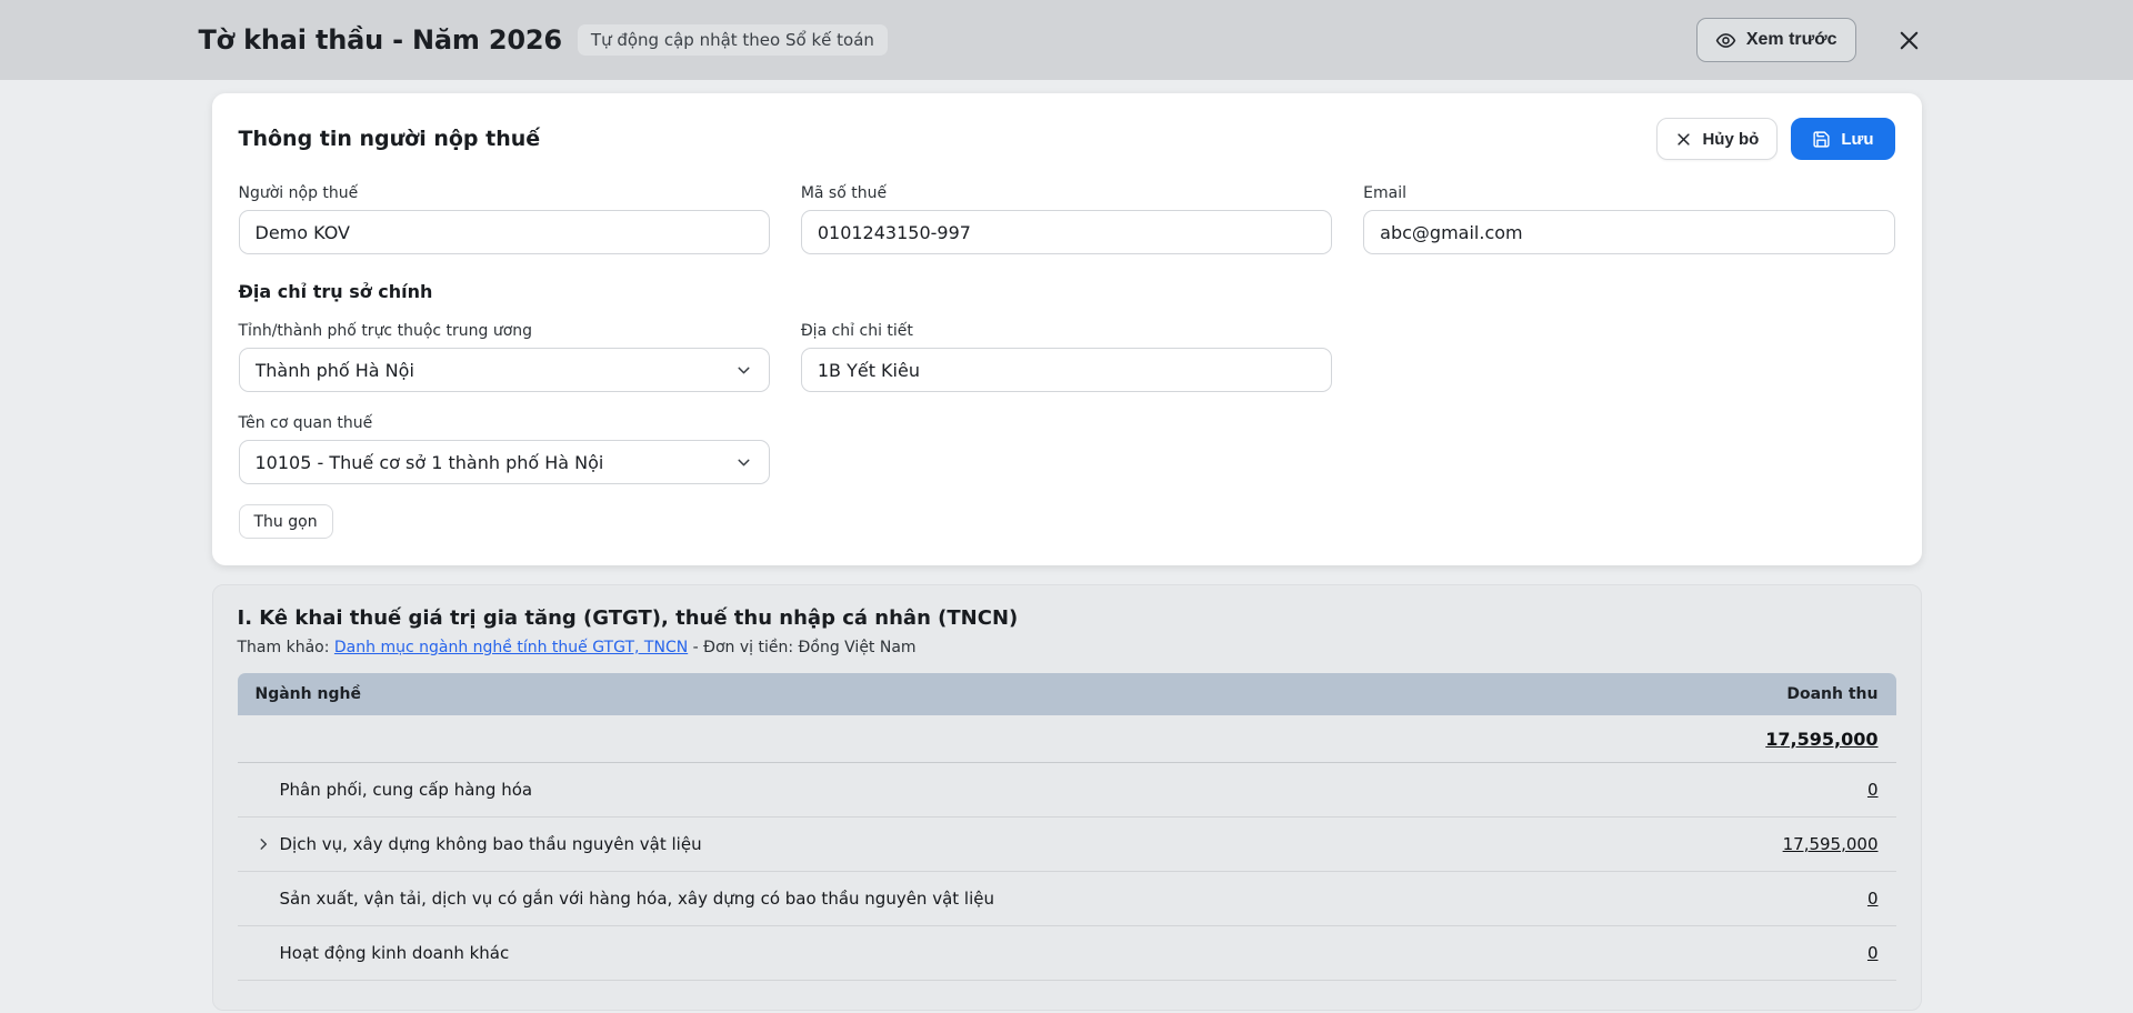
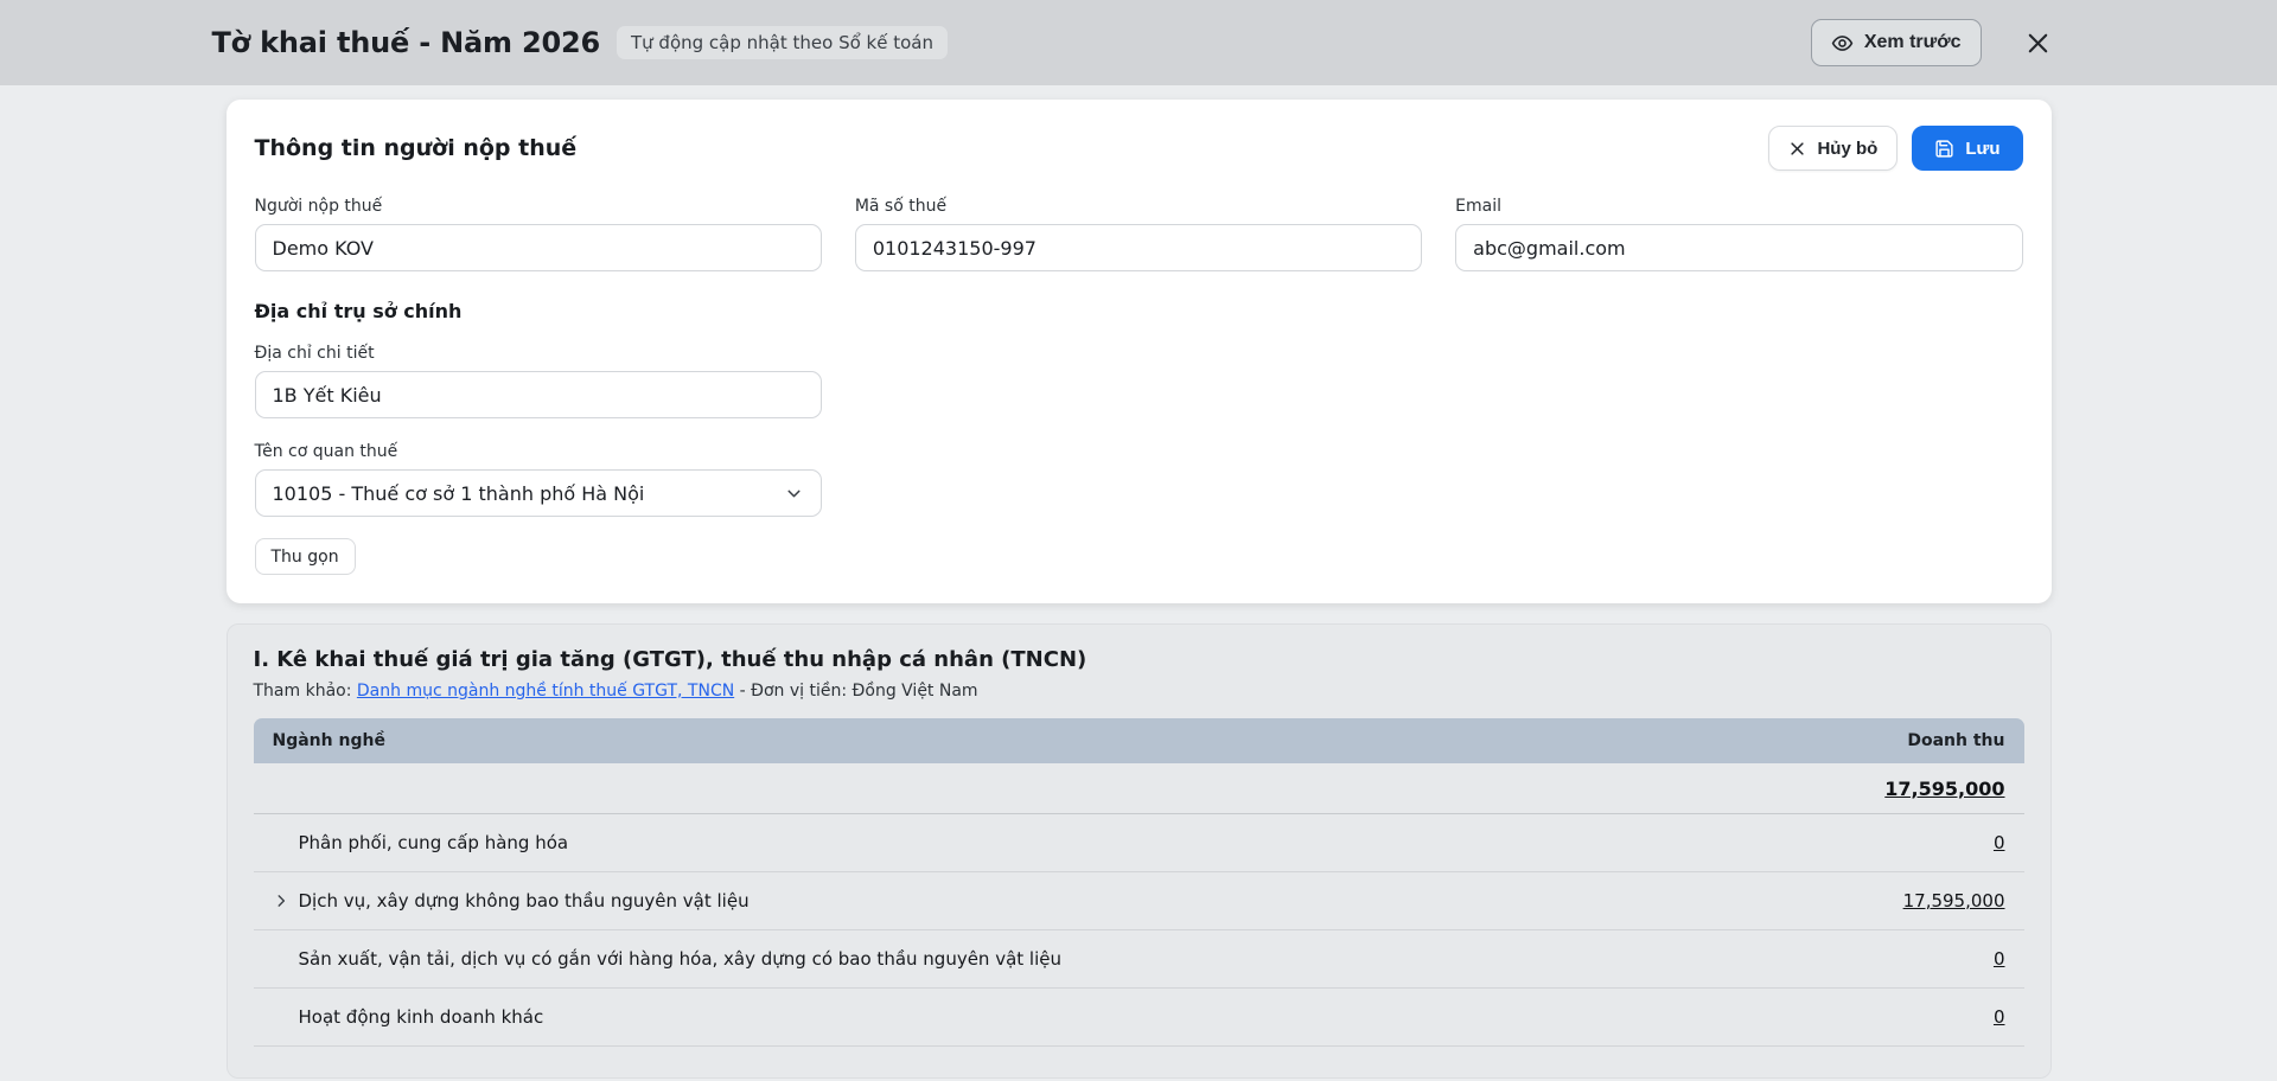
- Tờ khai thầu - Năm 2026
+ Tờ khai thuế - Năm 2026
  Tự động cập nhật theo Sổ kế toán
  Xem trước
  Thông tin người nộp thuế
  Hủy bỏ
  Lưu
  Người nộp thuế
  Demo KOV
  Mã số thuế
  0101243150-997
  Email
  abc@gmail.com
  Địa chỉ trụ sở chính
- Tỉnh/thành phố trực thuộc trung ương
- Thành phố Hà Nội
  Địa chỉ chi tiết
  1B Yết Kiêu
  Tên cơ quan thuế
  10105 - Thuế cơ sở 1 thành phố Hà Nội
  Thu gọn
  I. Kê khai thuế giá trị gia tăng (GTGT), thuế thu nhập cá nhân (TNCN)
  Tham khảo: Danh mục ngành nghề tính thuế GTGT, TNCN - Đơn vị tiền: Đồng Việt Nam
  Ngành nghề
  Doanh thu
  17,595,000
  Phân phối, cung cấp hàng hóa
  0
  Dịch vụ, xây dựng không bao thầu nguyên vật liệu
  17,595,000
  Sản xuất, vận tải, dịch vụ có gắn với hàng hóa, xây dựng có bao thầu nguyên vật liệu
  0
  Hoạt động kinh doanh khác
  0
